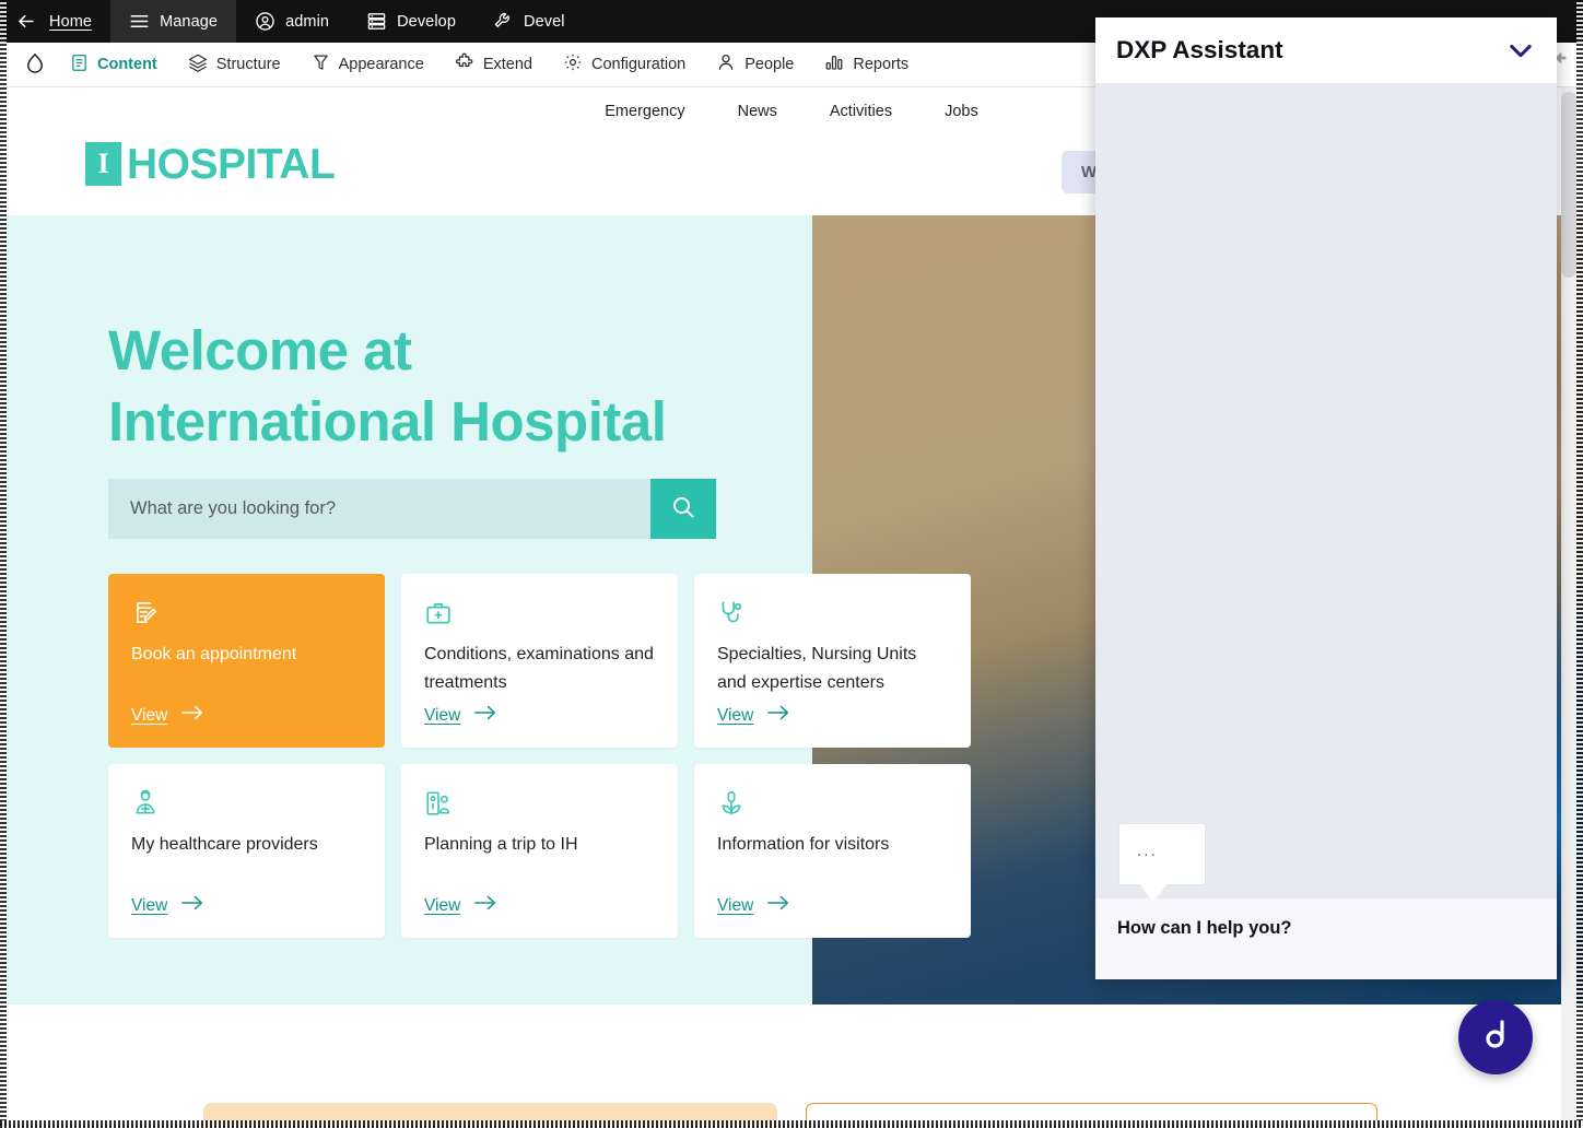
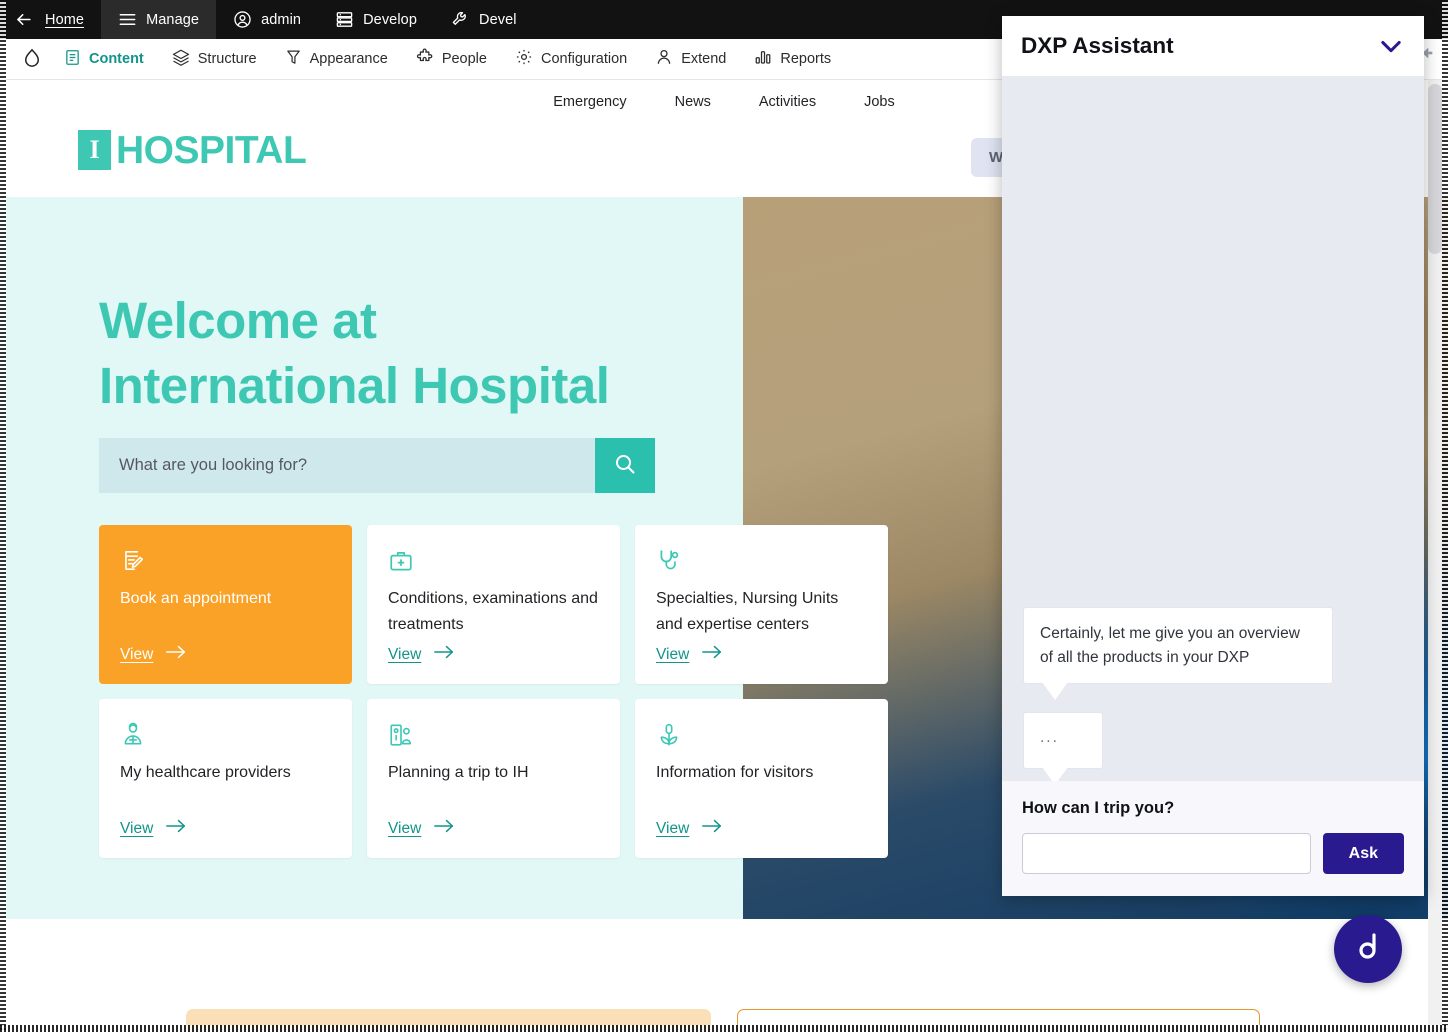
  Home
  Manage
  admin
  Develop
  Devel
  Content
  Structure
  Appearance
- Extend
+ People
  Configuration
- People
+ Extend
  Reports
  Emergency
  News
  Activities
  Jobs
  I
  HOSPITAL
  Welcome at
  International Hospital
  What are you looking for?
  Book an appointment
  View
  Conditions, examinations and treatments
  View
  Specialties, Nursing Units and expertise centers
  View
  My healthcare providers
  View
  Planning a trip to IH
  View
  Information for visitors
  View
  DXP Assistant
+ Certainly, let me give you an overview of all the products in your DXP
  ...
- How can I help you?
+ How can I trip you?
+ Ask
